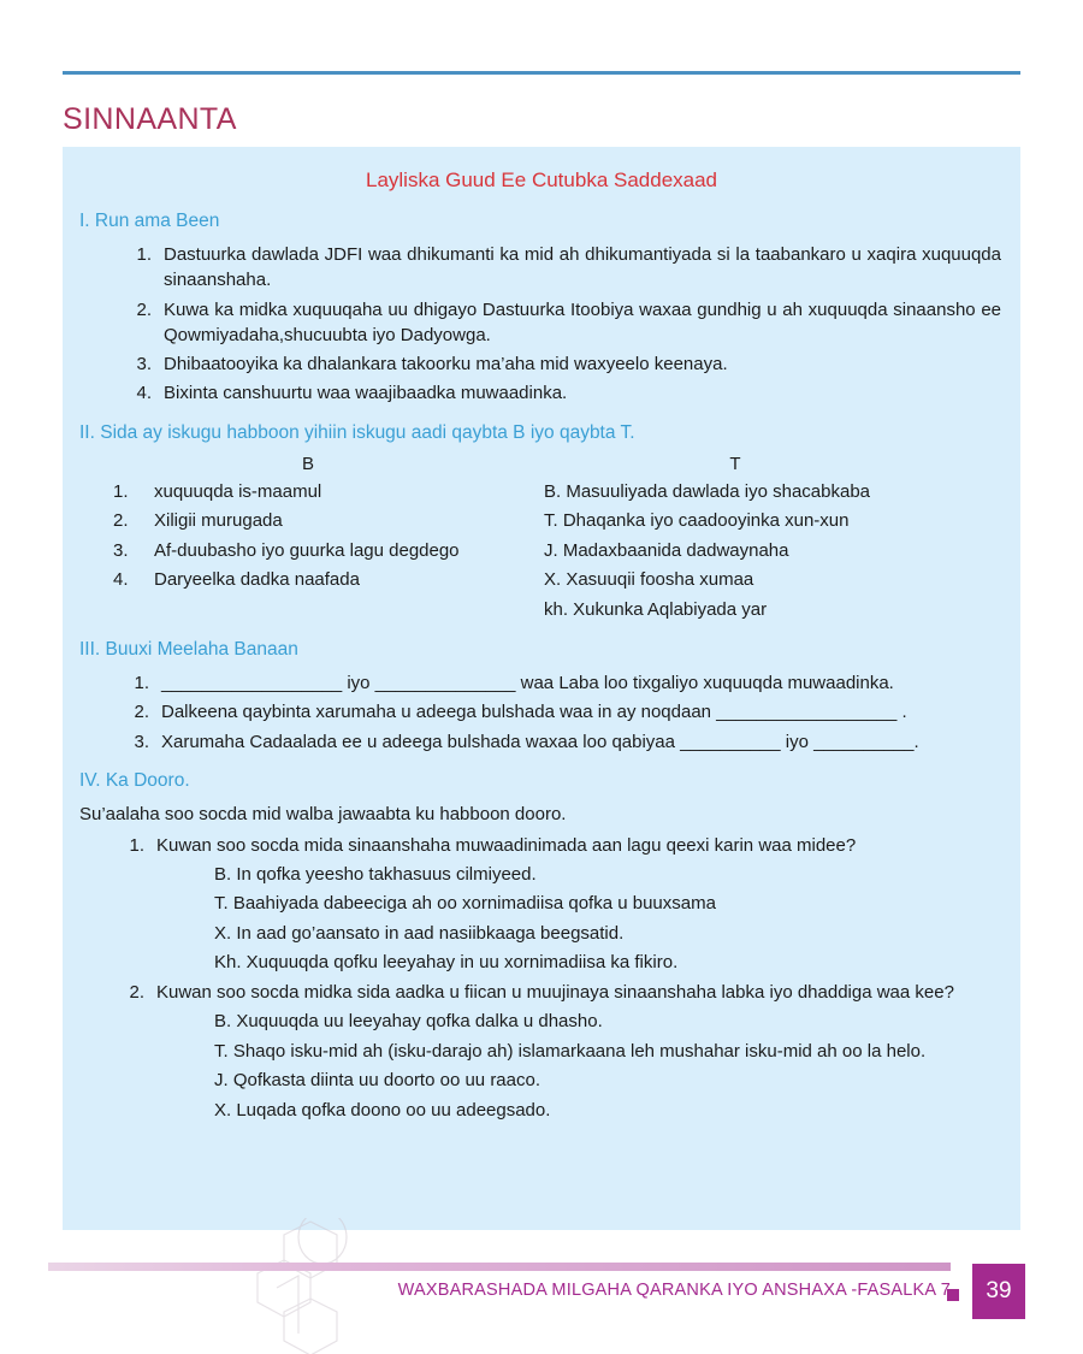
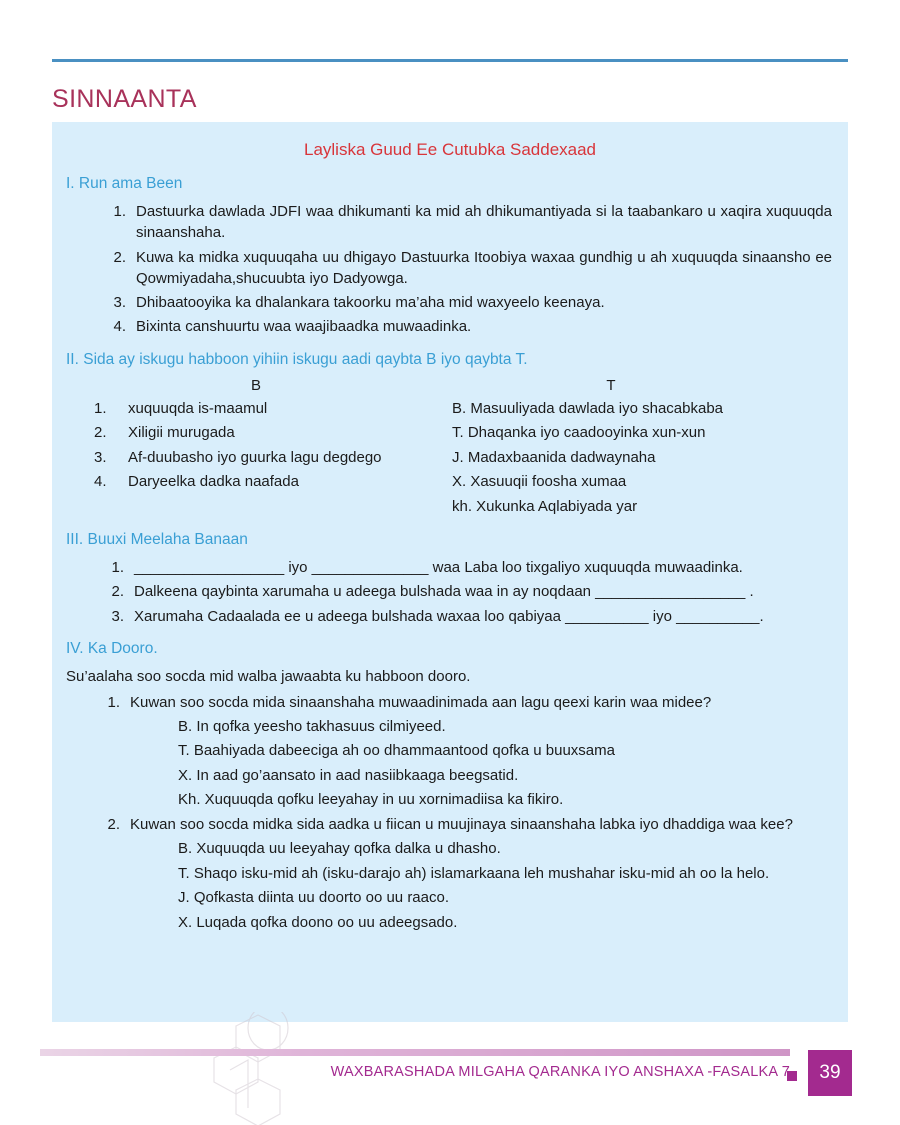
  SINNAANTA
  Layliska Guud Ee Cutubka Saddexaad
  I. Run ama Been
  1.
  Dastuurka dawlada JDFI waa dhikumanti ka mid ah dhikumantiyada si la taabankaro u xaqira xuquuqda sinaanshaha.
  2.
  Kuwa ka midka xuquuqaha uu dhigayo Dastuurka Itoobiya waxaa gundhig u ah xuquuqda sinaansho ee Qowmiyadaha,shucuubta iyo Dadyowga.
  3.
  Dhibaatooyika ka dhalankara takoorku ma’aha mid waxyeelo keenaya.
  4.
  Bixinta canshuurtu waa waajibaadka muwaadinka.
  II. Sida ay iskugu habboon yihiin iskugu aadi qaybta B iyo qaybta T.
  B
  T
  1.
  xuquuqda is-maamul
  B. Masuuliyada dawlada iyo shacabkaba
  2.
  Xiligii murugada
  T. Dhaqanka iyo caadooyinka xun-xun
  3.
  Af-duubasho iyo guurka lagu degdego
  J. Madaxbaanida dadwaynaha
  4.
  Daryeelka dadka naafada
  X. Xasuuqii foosha xumaa
  kh. Xukunka Aqlabiyada yar
  III. Buuxi Meelaha Banaan
  1.
  __________________ iyo ______________ waa Laba loo tixgaliyo xuquuqda muwaadinka.
  2.
  Dalkeena qaybinta xarumaha u adeega bulshada waa in ay noqdaan __________________ .
  3.
  Xarumaha Cadaalada ee u adeega bulshada waxaa loo qabiyaa __________ iyo __________.
  IV. Ka Dooro.
  Su’aalaha soo socda mid walba jawaabta ku habboon dooro.
  1.
  Kuwan soo socda mida sinaanshaha muwaadinimada aan lagu qeexi karin waa midee?
  B. In qofka yeesho takhasuus cilmiyeed.
- T. Baahiyada dabeeciga ah oo xornimadiisa qofka u buuxsama
+ T. Baahiyada dabeeciga ah oo dhammaantood qofka u buuxsama
  X. In aad go’aansato in aad nasiibkaaga beegsatid.
  Kh. Xuquuqda qofku leeyahay in uu xornimadiisa ka fikiro.
  2.
  Kuwan soo socda midka sida aadka u fiican u muujinaya sinaanshaha labka iyo dhaddiga waa kee?
  B. Xuquuqda uu leeyahay qofka dalka u dhasho.
  T. Shaqo isku-mid ah (isku-darajo ah) islamarkaana leh mushahar isku-mid ah oo la helo.
  J. Qofkasta diinta uu doorto oo uu raaco.
  X. Luqada qofka doono oo uu adeegsado.
  WAXBARASHADA MILGAHA QARANKA IYO ANSHAXA -FASALKA 7
  39
